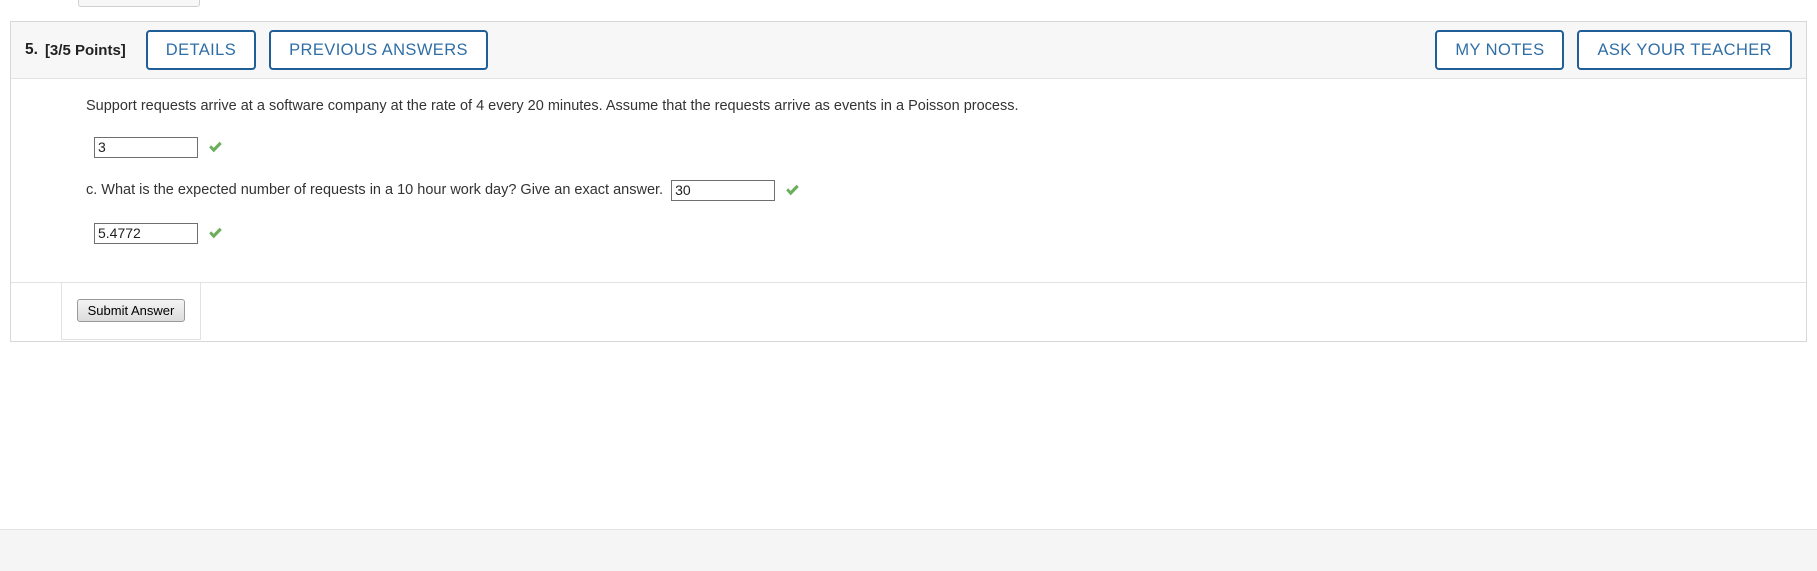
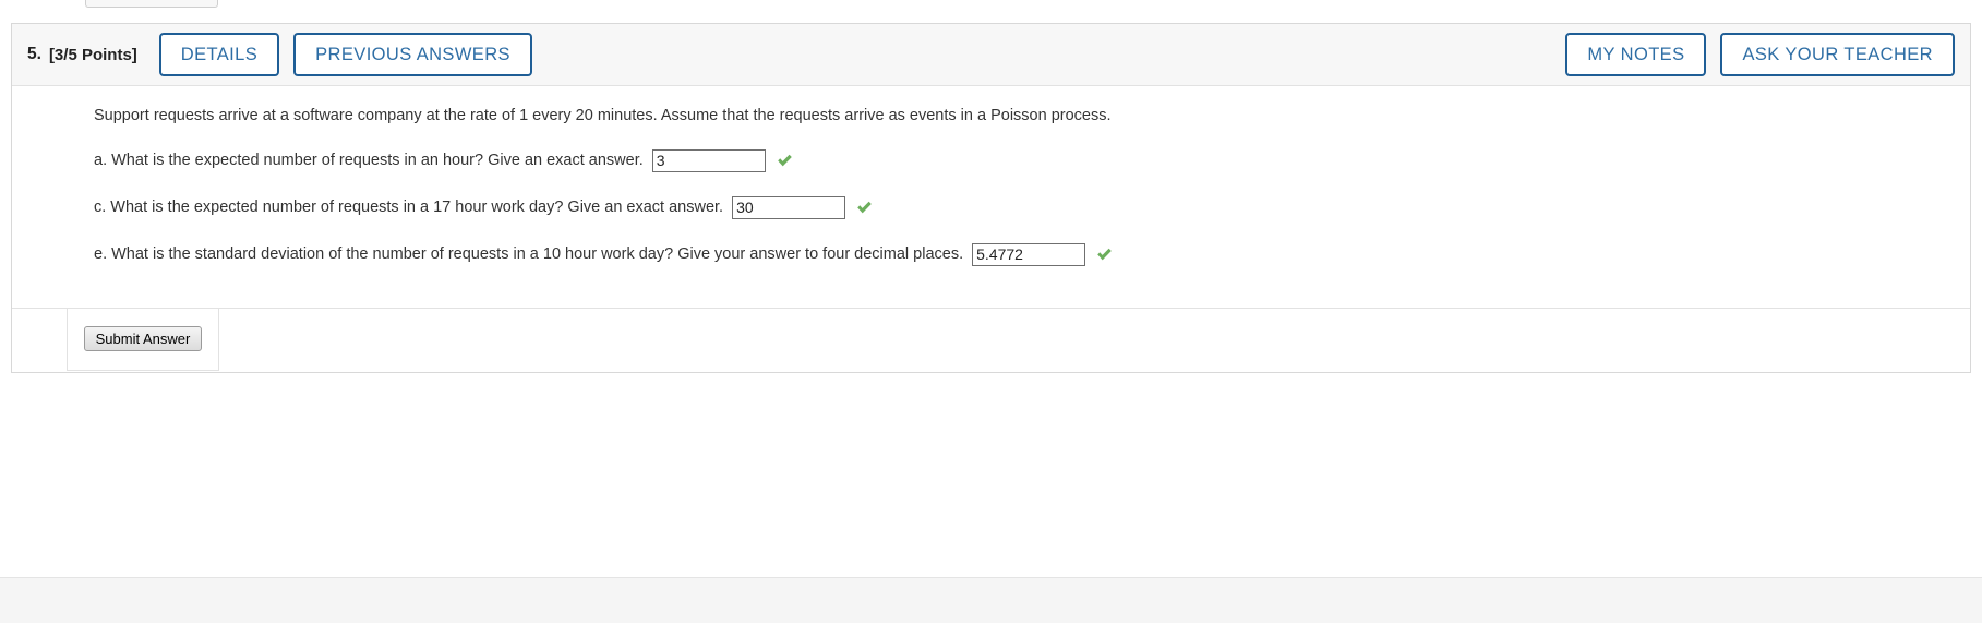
  5.
  [3/5 Points]
  DETAILS
  PREVIOUS ANSWERS
  MY NOTES
  ASK YOUR TEACHER
- Support requests arrive at a software company at the rate of 4 every 20 minutes. Assume that the requests arrive as events in a Poisson process.
+ Support requests arrive at a software company at the rate of 1 every 20 minutes. Assume that the requests arrive as events in a Poisson process.
+ a. What is the expected number of requests in an hour? Give an exact answer.
  3
- c. What is the expected number of requests in a 10 hour work day? Give an exact answer.
+ c. What is the expected number of requests in a 17 hour work day? Give an exact answer.
  30
+ e. What is the standard deviation of the number of requests in a 10 hour work day? Give your answer to four decimal places.
  5.4772
  Submit Answer
